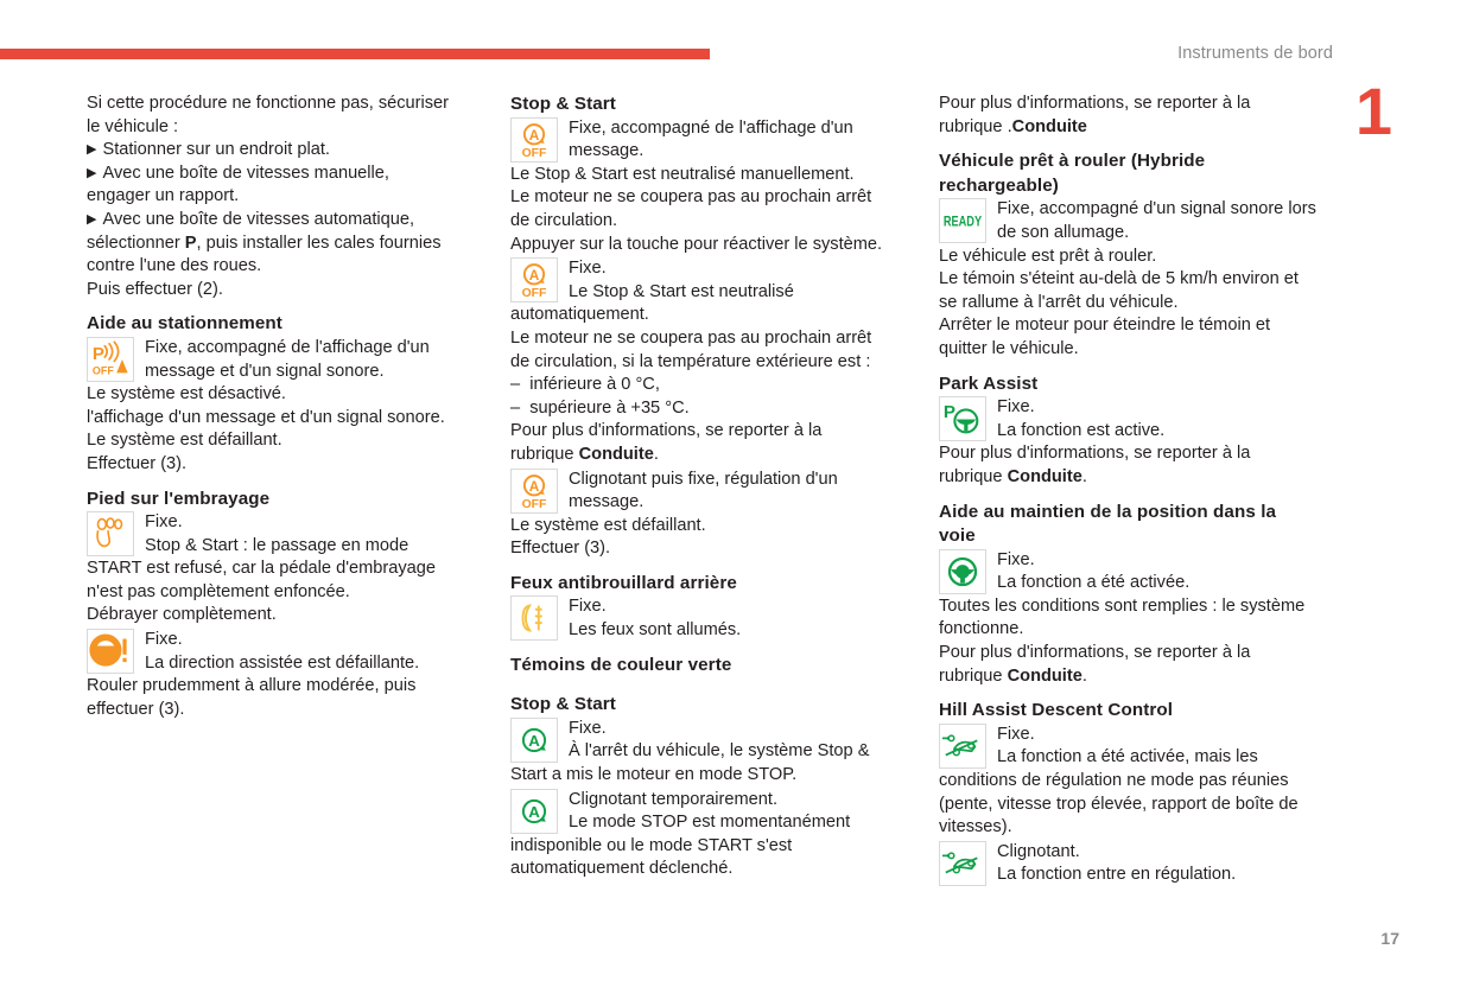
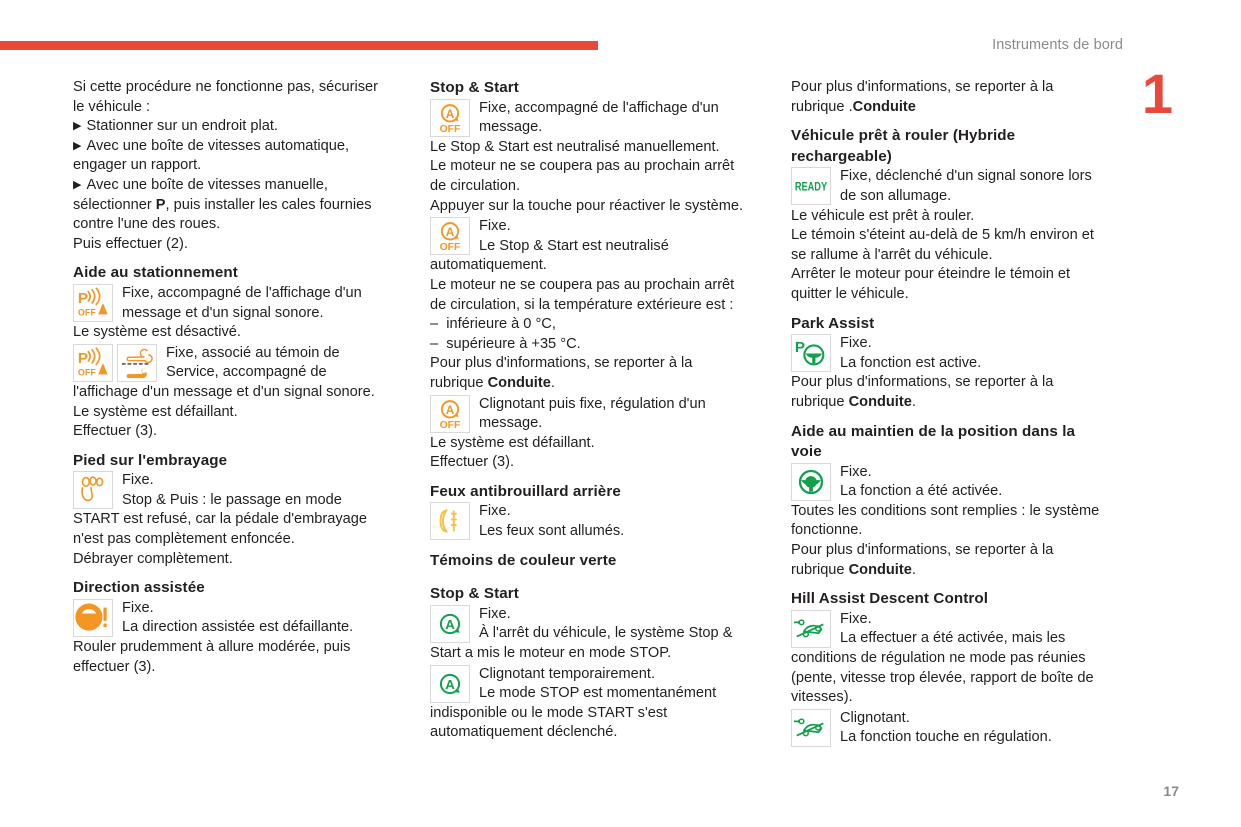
  Instruments de bord
  1
  17
  Si cette procédure ne fonctionne pas, sécuriser
  le véhicule :
  ▶ Stationner sur un endroit plat.
- ▶ Avec une boîte de vitesses manuelle,
+ ▶ Avec une boîte de vitesses automatique,
  engager un rapport.
- ▶ Avec une boîte de vitesses automatique,
+ ▶ Avec une boîte de vitesses manuelle,
  sélectionner P, puis installer les cales fournies
  contre l'une des roues.
  Puis effectuer (2).
  Aide au stationnement
  Fixe, accompagné de l'affichage d'un
  message et d'un signal sonore.
  Le système est désactivé.
+ Fixe, associé au témoin de
+ Service, accompagné de
  l'affichage d'un message et d'un signal sonore.
  Le système est défaillant.
  Effectuer (3).
  Pied sur l'embrayage
  Fixe.
- Stop & Start : le passage en mode
+ Stop & Puis : le passage en mode
  START est refusé, car la pédale d'embrayage
  n'est pas complètement enfoncée.
  Débrayer complètement.
+ Direction assistée
  Fixe.
  La direction assistée est défaillante.
  Rouler prudemment à allure modérée, puis
  effectuer (3).
  Stop & Start
  Fixe, accompagné de l'affichage d'un
  message.
  Le Stop & Start est neutralisé manuellement.
  Le moteur ne se coupera pas au prochain arrêt
  de circulation.
  Appuyer sur la touche pour réactiver le système.
  Fixe.
  Le Stop & Start est neutralisé
  automatiquement.
  Le moteur ne se coupera pas au prochain arrêt
  de circulation, si la température extérieure est :
  – inférieure à 0 °C,
  – supérieure à +35 °C.
  Pour plus d'informations, se reporter à la
  rubrique Conduite.
  Clignotant puis fixe, régulation d'un
  message.
  Le système est défaillant.
  Effectuer (3).
  Feux antibrouillard arrière
  Fixe.
  Les feux sont allumés.
  Témoins de couleur verte
  Stop & Start
  Fixe.
  À l'arrêt du véhicule, le système Stop &
  Start a mis le moteur en mode STOP.
  Clignotant temporairement.
  Le mode STOP est momentanément
  indisponible ou le mode START s'est
  automatiquement déclenché.
  Pour plus d'informations, se reporter à la
  rubrique .Conduite
  Véhicule prêt à rouler (Hybride
  rechargeable)
- Fixe, accompagné d'un signal sonore lors
+ Fixe, déclenché d'un signal sonore lors
  de son allumage.
  Le véhicule est prêt à rouler.
  Le témoin s'éteint au-delà de 5 km/h environ et
  se rallume à l'arrêt du véhicule.
  Arrêter le moteur pour éteindre le témoin et
  quitter le véhicule.
  Park Assist
  Fixe.
  La fonction est active.
  Pour plus d'informations, se reporter à la
  rubrique Conduite.
  Aide au maintien de la position dans la
  voie
  Fixe.
  La fonction a été activée.
  Toutes les conditions sont remplies : le système
  fonctionne.
  Pour plus d'informations, se reporter à la
  rubrique Conduite.
  Hill Assist Descent Control
  Fixe.
- La fonction a été activée, mais les
+ La effectuer a été activée, mais les
  conditions de régulation ne mode pas réunies
  (pente, vitesse trop élevée, rapport de boîte de
  vitesses).
  Clignotant.
- La fonction entre en régulation.
+ La fonction touche en régulation.
